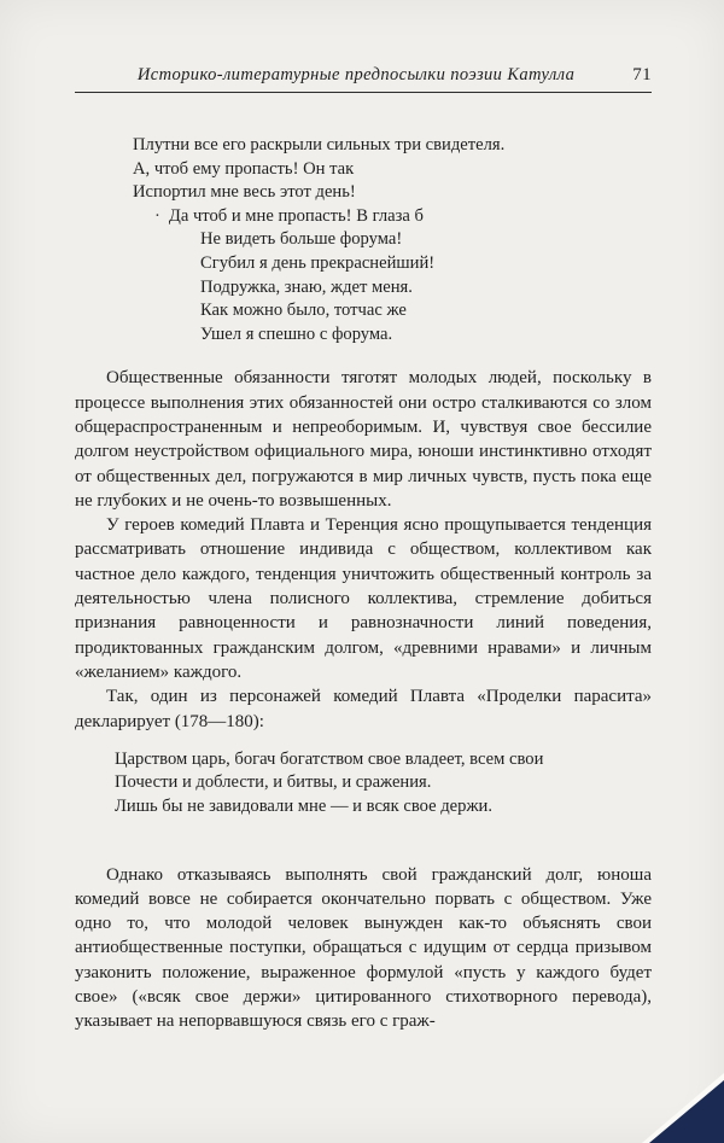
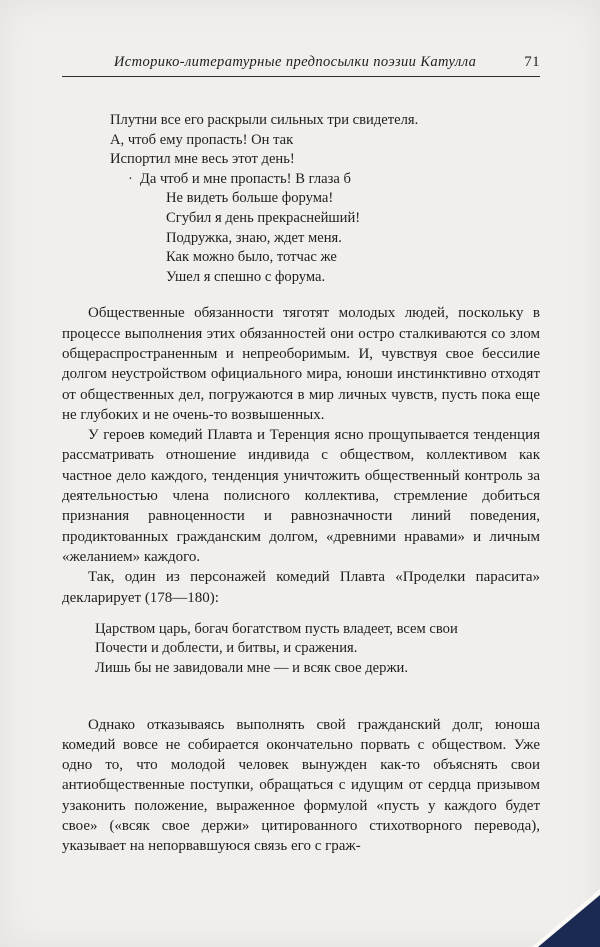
  Историко-литературные предпосылки поэзии Катулла
  71
  Плутни все его раскрыли сильных три свидетеля.
  А, чтоб ему пропасть! Он так
  Испортил мне весь этот день!
  Да чтоб и мне пропасть! В глаза б
  Не видеть больше форума!
  Сгубил я день прекраснейший!
  Подружка, знаю, ждет меня.
  Как можно было, тотчас же
  Ушел я спешно с форума.
  Общественные обязанности тяготят молодых людей, поскольку в процессе выполнения этих обязанностей они остро сталкиваются со злом общераспространенным и непреоборимым. И, чувствуя свое бессилие долгом неустройством официального мира, юноши инстинктивно отходят от общественных дел, погружаются в мир личных чувств, пусть пока еще не глубоких и не очень-то возвышенных.
  У героев комедий Плавта и Теренция ясно прощупывается тенденция рассматривать отношение индивида с обществом, коллективом как частное дело каждого, тенденция уничтожить общественный контроль за деятельностью члена полисного коллектива, стремление добиться признания равноценности и равнозначности линий поведения, продиктованных гражданским долгом, «древними нравами» и личным «желанием» каждого.
  Так, один из персонажей комедий Плавта «Проделки парасита» декларирует (178—180):
- Царством царь, богач богатством свое владеет, всем свои
+ Царством царь, богач богатством пусть владеет, всем свои
  Почести и доблести, и битвы, и сражения.
  Лишь бы не завидовали мне — и всяк свое держи.
  Однако отказываясь выполнять свой гражданский долг, юноша комедий вовсе не собирается окончательно порвать с обществом. Уже одно то, что молодой человек вынужден как-то объяснять свои антиобщественные поступки, обращаться с идущим от сердца призывом узаконить положение, выраженное формулой «пусть у каждого будет свое» («всяк свое держи» цитированного стихотворного перевода), указывает на непорвавшуюся связь его с граж-
